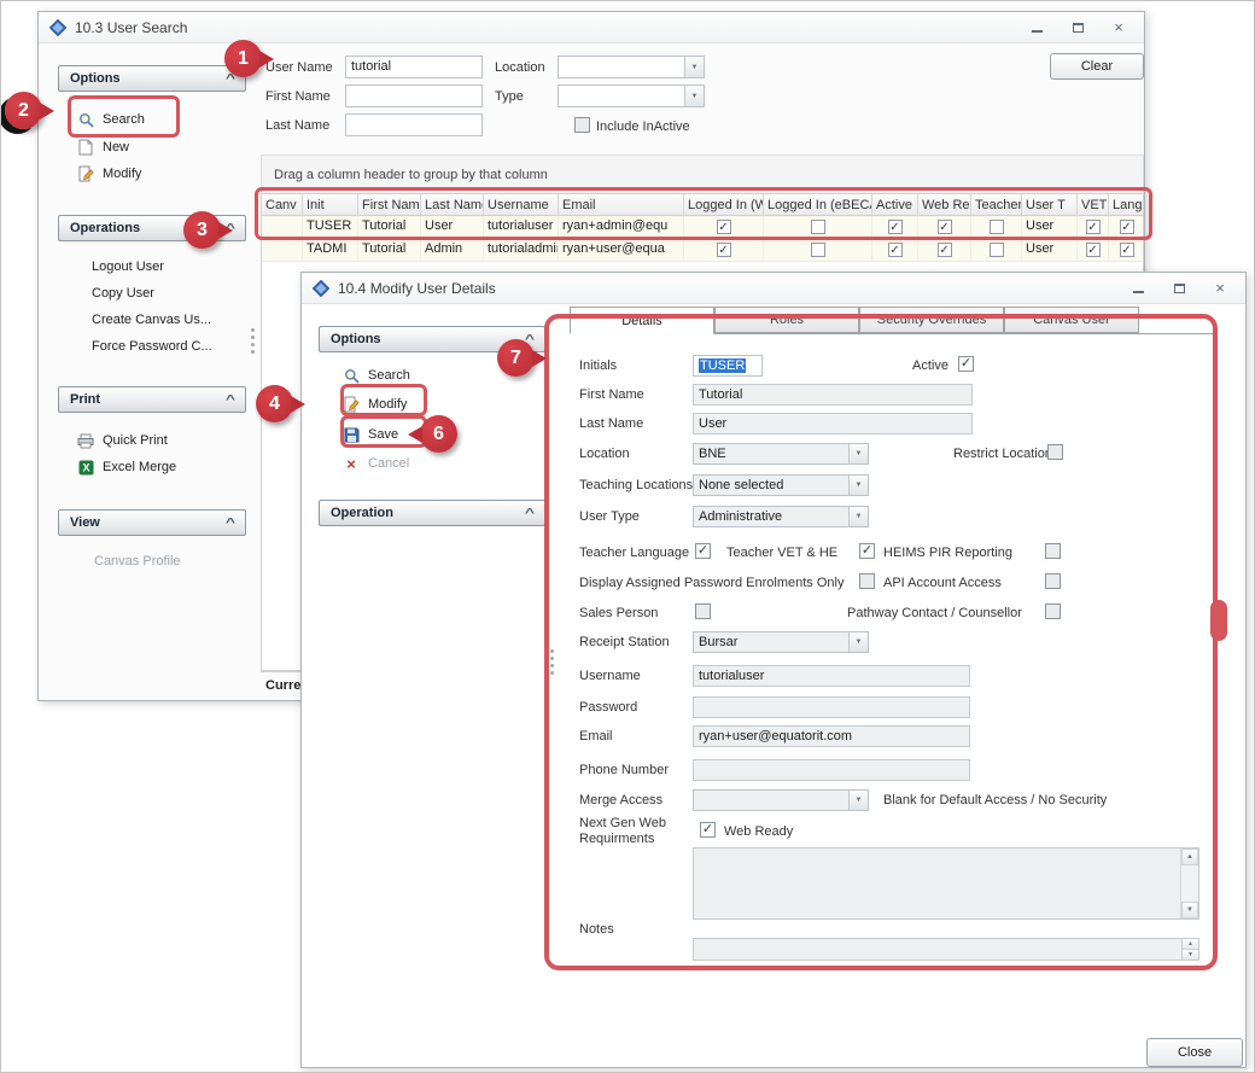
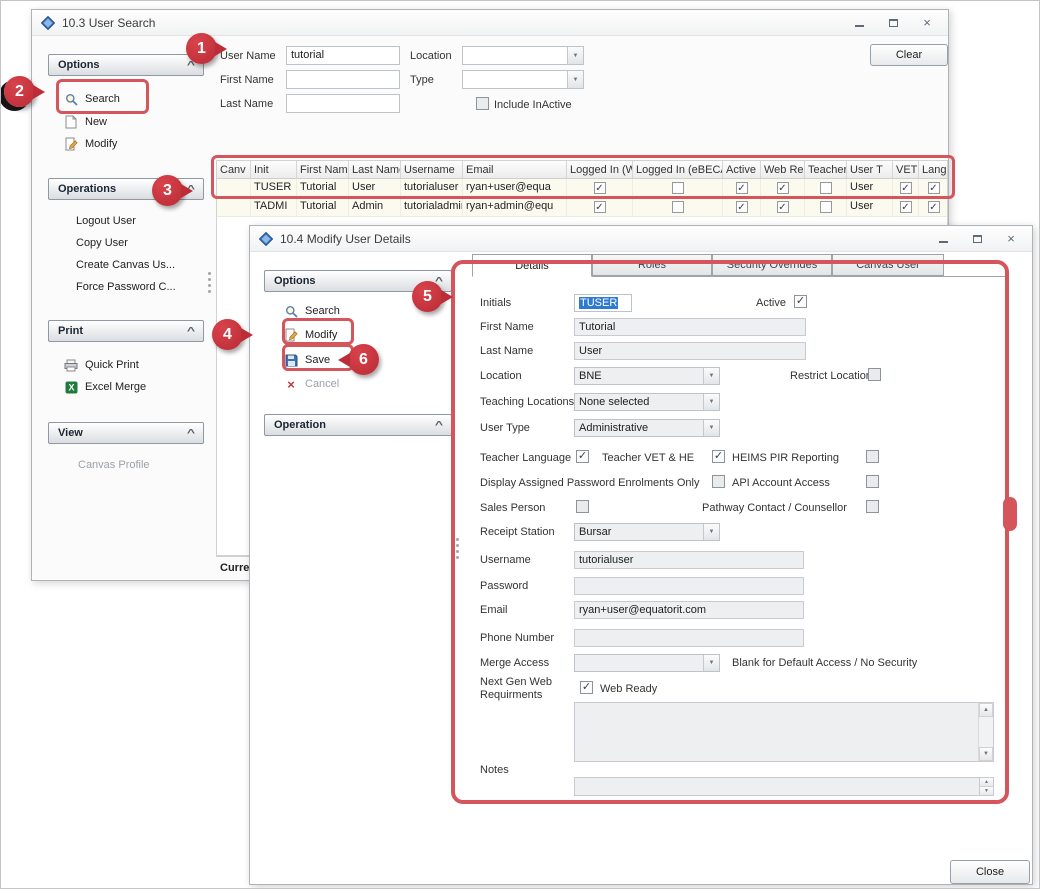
  10.3 User Search
  ×
  Options
  ^
  Search
  New
  Modify
  Operations
  Logout User
  Copy User
  Create Canvas Us...
  Force Password C...
  Print
  ^
  Quick Print
  X
  Excel Merge
  View
  ^
  Canvas Profile
  User Name
  tutorial
  First Name
  Last Name
  Location
  Type
  Include InActive
  Clear
- Drag a column header to group by that column
  Canv
  Init
  First Nam
  Last Nam
  Username
  Email
  Logged In (W
  Logged In (eBEC
  Active
  Web Re
  Teacher
  User T
  VET
  TUSER
  Tutorial
  User
  tutorialuser
- ryan+admin@equ
+ ryan+user@equa
  ✓
  ✓
  ✓
  User
  ✓
  ✓
  TADMI
  Tutorial
  Admin
  tutorialadmi
- ryan+user@equa
+ ryan+admin@equ
  ✓
  ✓
  ✓
  User
  ✓
  ✓
  Curre
  10.4 Modify User Details
  ×
  Options
  ^
  Search
  Modify
  Save
  ×
  Cancel
  Operation
  ^
  Details
  Roles
  Security Overrides
  Canvas User
  Initials
  TUSER
  Active
  ✓
  First Name
  Tutorial
  Last Name
  User
  Location
  BNE
  Restrict Locatio
  Teaching Locations
  None selected
  User Type
  Administrative
  Teacher Language
  ✓
  Teacher VET & HE
  ✓
  HEIMS PIR Reporting
  Display Assigned Password Enrolments Only
  API Account Access
  Sales Person
  Pathway Contact / Counsellor
  Receipt Station
  Bursar
  Username
  tutorialuser
  Password
  Email
  ryan+user@equatorit.com
  Phone Number
  Merge Access
  Blank for Default Access / No Security
  Next Gen Web Requirments
  ✓
  Web Ready
  Notes
  Close
  1
  2
  3
  4
- 7
+ 5
  6
